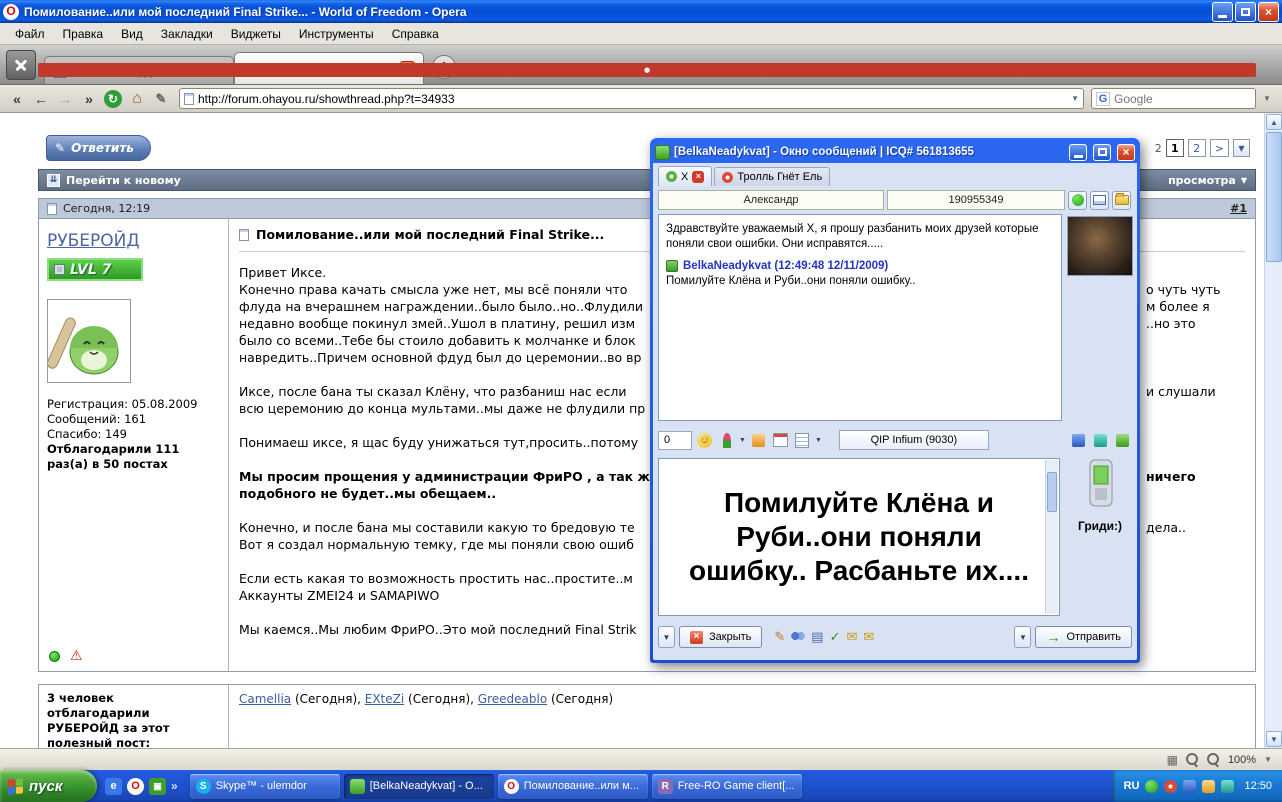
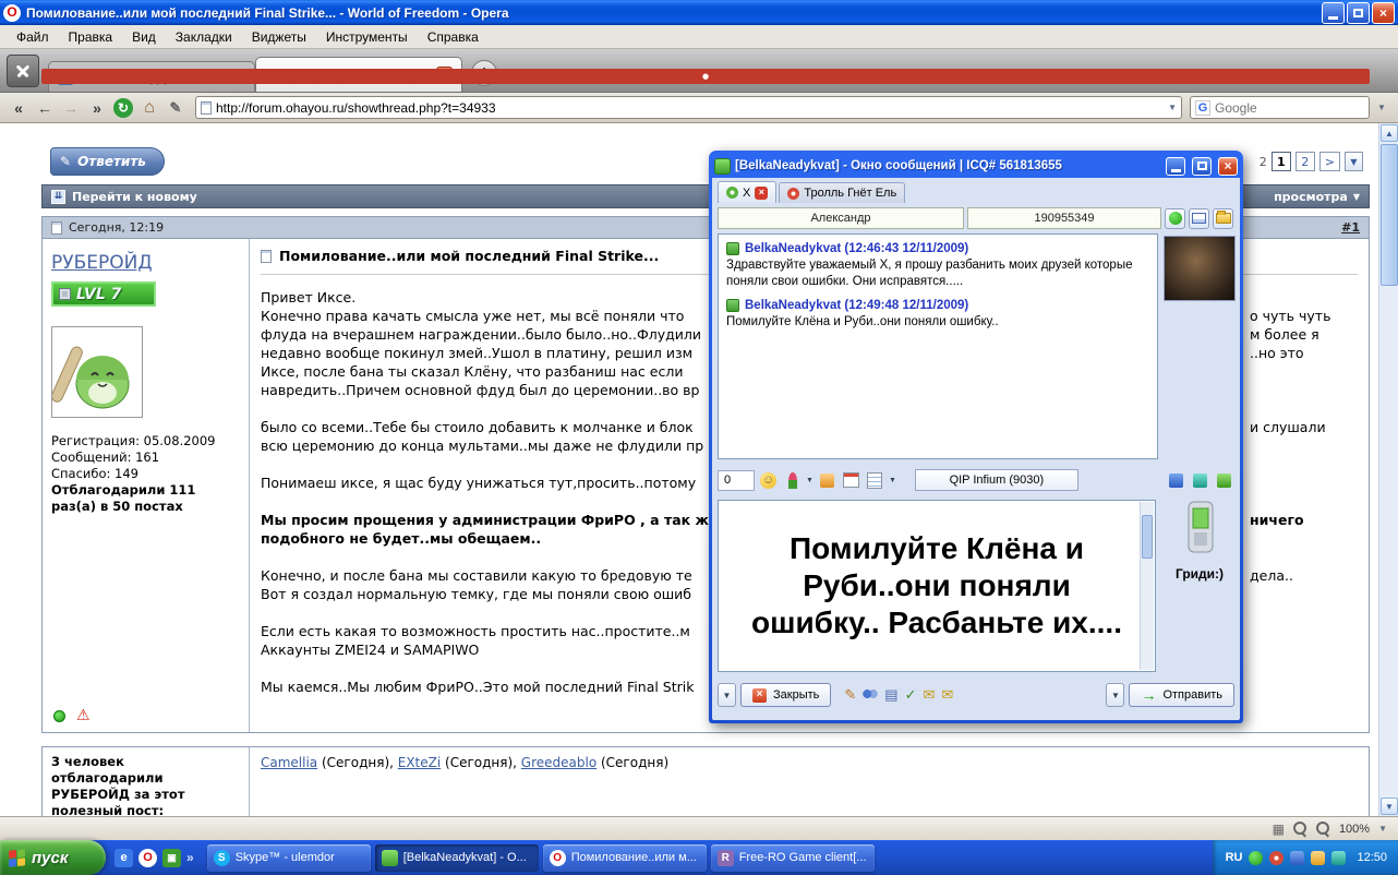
  O
  Помилование..или мой последний Final Strike... - World of Freedom - Opera
  ×
  Файл
  Правка
  Вид
  Закладки
  Виджеты
  Инструменты
  Справка
  http://forum.ohayou.ru/showthread.php?t=34933
  Google
  Ответить
  2
  1
  2
  >
  Перейти к новому
  просмотра
  Сегодня, 12:19
  #1
  РУБЕРОЙД
  LVL 7
  Регистрация: 05.08.2009
  Сообщений: 161
  Спасибо: 149
  Отблагодарили 111 раз(а) в 50 постах
  Помилование..или мой последний Final Strike...
  Привет Иксе.
  Конечно права качать смысла уже нет, мы всё поняли что
  флуда на вчерашнем награждении..было было..но..Флудили
  недавно вообще покинул змей..Ушол в платину, решил изм
- было со всеми..Тебе бы стоило добавить к молчанке и блок
+ Иксе, после бана ты сказал Клёну, что разбаниш нас если
  навредить..Причем основной фдуд был до церемонии..во вр
- Иксе, после бана ты сказал Клёну, что разбаниш нас если
+ было со всеми..Тебе бы стоило добавить к молчанке и блок
  всю церемонию до конца мультами..мы даже не флудили пр
  Понимаеш иксе, я щас буду унижаться тут,просить..потому
  Мы просим прощения у администрации ФриРО , а так ж
  подобного не будет..мы обещаем..
  Конечно, и после бана мы составили какую то бредовую те
  Вот я создал нормальную темку, где мы поняли свою ошиб
  Если есть какая то возможность простить нас..простите..м
  Аккаунты ZMEI24 и SAMAPIWO
  Мы каемся..Мы любим ФриРО..Это мой последний Final Strik
  о чуть чуть
  м более я
  ..но это
  и слушали
  ничего
  дела..
  3 человек отблагодарили РУБЕРОЙД за этот полезный пост:
  Camellia (Сегодня), EXteZi (Сегодня), Greedeablo (Сегодня)
  [BelkaNeadykvat] - Окно сообщений | ICQ# 561813655
  ×
  X
  Тролль Гнёт Ель
  Александр
  190955349
+ BelkaNeadykvat (12:46:43 12/11/2009)
  Здравствуйте уважаемый X, я прошу разбанить моих друзей которые поняли свои ошибки. Они исправятся.....
  BelkaNeadykvat (12:49:48 12/11/2009)
  Помилуйте Клёна и Руби..они поняли ошибку..
  0
  QIP Infium (9030)
  Помилуйте Клёна и
  Руби..они поняли
  ошибку.. Расбаньте их....
  Гриди:)
  Закрыть
  Отправить
  100%
  пуск
  Skype™ - ulemdor
  [BelkaNeadykvat] - O...
  Помилование..или м...
  Free-RO Game client[...
  RU
  12:50
